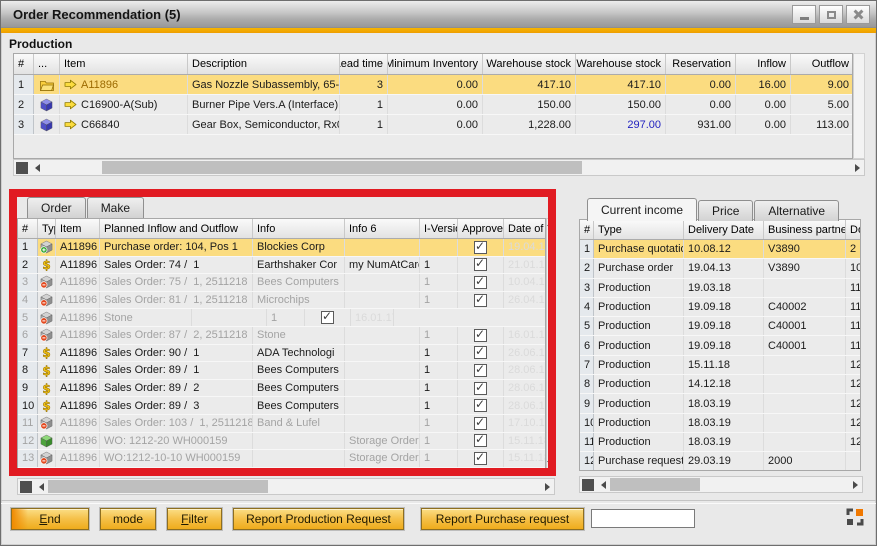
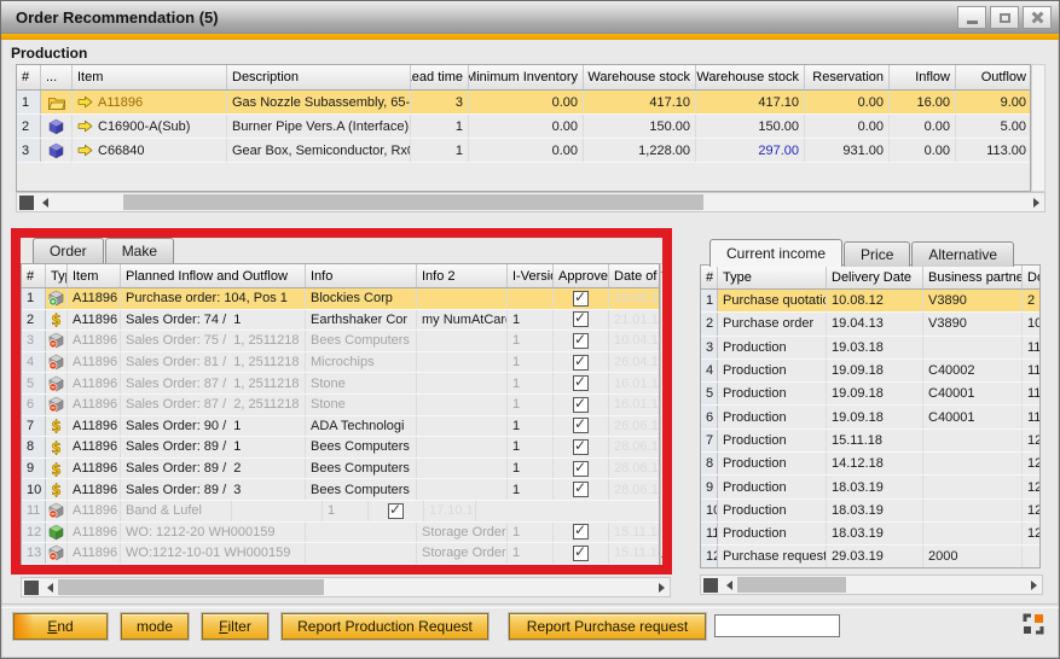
  Order Recommendation (5)
  Production
  #
  ...
  Item
  Description
  ead time
  Minimum Inventory
  Warehouse stock
  Warehouse stock
  Reservation
  Inflow
  Outflow
  1
  A11896
  Gas Nozzle Subassembly, 65-
  3
  0.00
  417.10
  417.10
  0.00
  16.00
  9.00
  2
  C16900-A(Sub)
  Burner Pipe Vers.A (Interface)
  1
  0.00
  150.00
  150.00
  0.00
  0.00
  5.00
  3
  C66840
  Gear Box, Semiconductor, Rx0
  1
  0.00
  1,228.00
  297.00
  931.00
  0.00
  113.00
  Order
  Make
  #
  Item
  Planned Inflow and Outflow
  Info
- Info 6
+ Info 2
  I-Versi
  Approve
  Date of
  1
  A11896
  Purchase order: 104, Pos 1
  Blockies Corp
  19.04.1
  2
  $
  A11896
  Sales Order: 74 / 1
  Earthshaker Cor
  my NumAtCar
  1
  3
  A11896
  Sales Order: 75 / 1, 2511218
  Bees Computers
  1
  4
  A11896
  Sales Order: 81 / 1, 2511218
  Microchips
  1
  5
  A11896
+ Sales Order: 87 / 1, 2511218
  Stone
  1
  6
  A11896
  Sales Order: 87 / 2, 2511218
  Stone
  1
  7
  $
  A11896
  Sales Order: 90 / 1
  ADA Technologi
  1
  8
  $
  A11896
  Sales Order: 89 / 1
  Bees Computers
  1
  9
  $
  A11896
  Sales Order: 89 / 2
  Bees Computers
  1
  10
  $
  A11896
  Sales Order: 89 / 3
  Bees Computers
  1
  11
  A11896
- Sales Order: 103 / 1, 2511218
  Band & Lufel
  1
  12
  A11896
  WO: 1212-20 WH000159
  Storage Order
  1
  13
  A11896
- WO:1212-10-10 WH000159
+ WO:1212-10-01 WH000159
  Storage Order
  1
  Current income
  Price
  Alternative
  #
  Type
  Delivery Date
  Business partne
  1
  Purchase quotatio
  10.08.12
  V3890
  2
  2
  Purchase order
  19.04.13
  V3890
  10
  3
  Production
  19.03.18
  11
  4
  Production
  19.09.18
  C40002
  11
  5
  Production
  19.09.18
  C40001
  11
  6
  Production
  19.09.18
  C40001
  11
  7
  Production
  15.11.18
  12
  8
  Production
  14.12.18
  12
  9
  Production
  18.03.19
  12
  10
  Production
  18.03.19
  12
  11
  Production
  18.03.19
  12
  12
  Purchase request
  29.03.19
  2000
  E
  nd
  mode
  F
  ilter
  Report Production Request
  Report Purchase request
